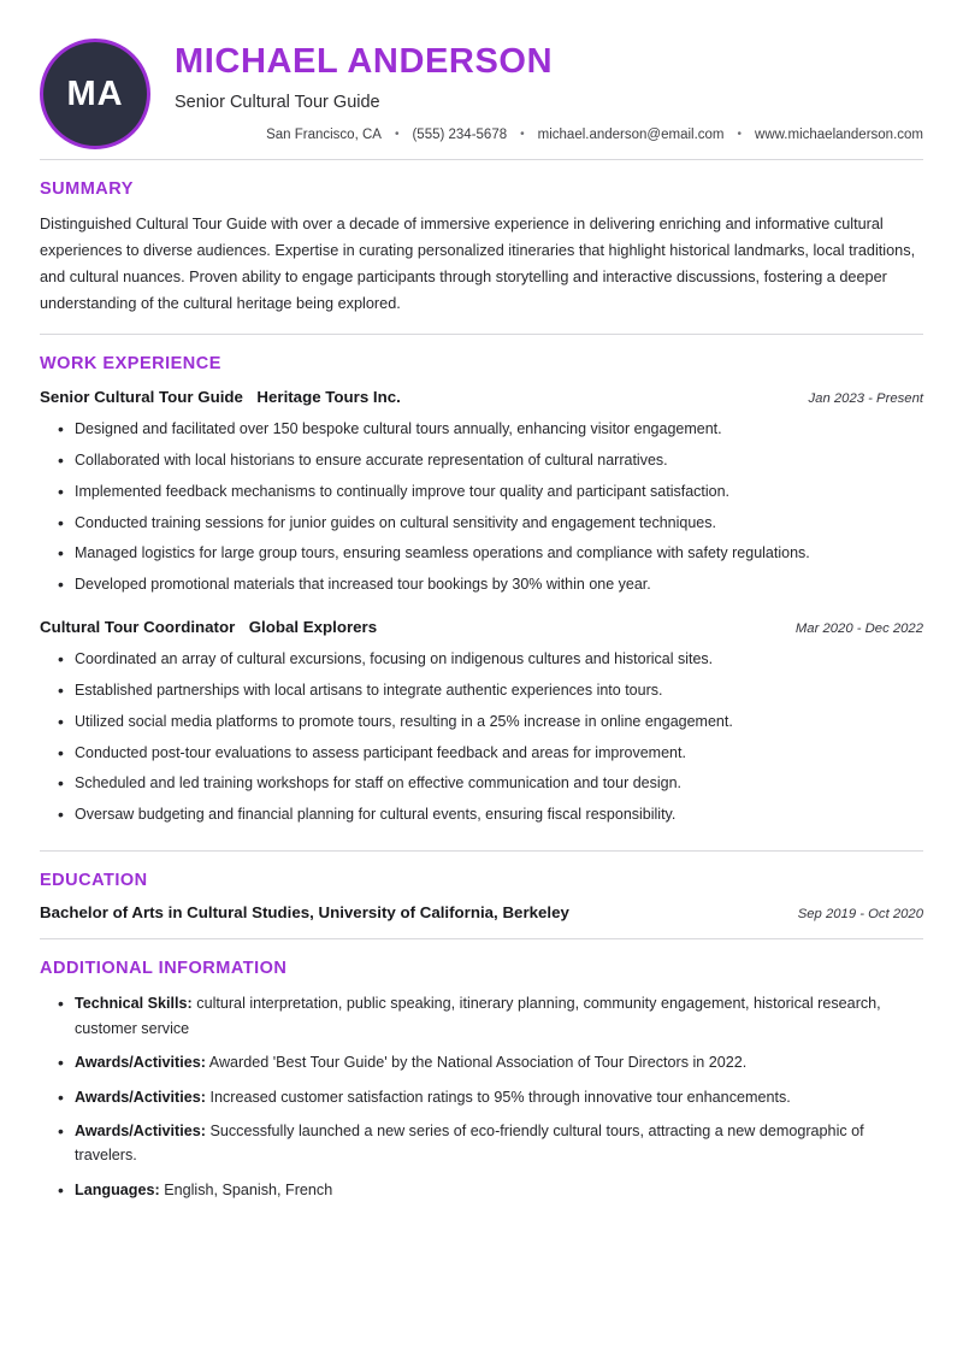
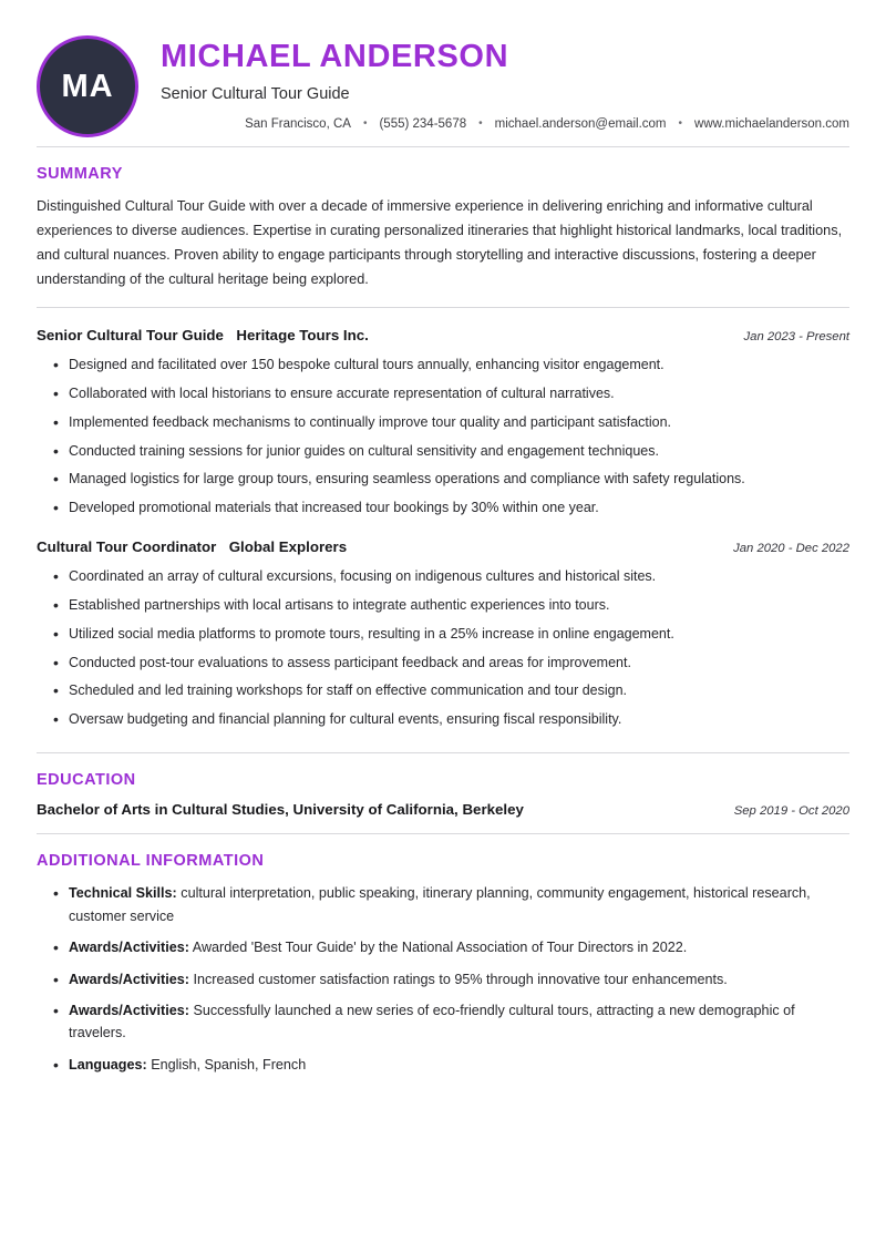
  MA
  MICHAEL ANDERSON
  Senior Cultural Tour Guide
  San Francisco, CA
  •
  (555) 234-5678
  •
  michael.anderson@email.com
  •
  www.michaelanderson.com
  SUMMARY
  Distinguished Cultural Tour Guide with over a decade of immersive experience in delivering enriching and informative cultural experiences to diverse audiences. Expertise in curating personalized itineraries that highlight historical landmarks, local traditions, and cultural nuances. Proven ability to engage participants through storytelling and interactive discussions, fostering a deeper understanding of the cultural heritage being explored.
- WORK EXPERIENCE
  Senior Cultural Tour Guide Heritage Tours Inc.
  Jan 2023 - Present
  Designed and facilitated over 150 bespoke cultural tours annually, enhancing visitor engagement.
  Collaborated with local historians to ensure accurate representation of cultural narratives.
  Implemented feedback mechanisms to continually improve tour quality and participant satisfaction.
  Conducted training sessions for junior guides on cultural sensitivity and engagement techniques.
  Managed logistics for large group tours, ensuring seamless operations and compliance with safety regulations.
  Developed promotional materials that increased tour bookings by 30% within one year.
  Cultural Tour Coordinator Global Explorers
- Mar 2020 - Dec 2022
+ Jan 2020 - Dec 2022
  Coordinated an array of cultural excursions, focusing on indigenous cultures and historical sites.
  Established partnerships with local artisans to integrate authentic experiences into tours.
  Utilized social media platforms to promote tours, resulting in a 25% increase in online engagement.
  Conducted post-tour evaluations to assess participant feedback and areas for improvement.
  Scheduled and led training workshops for staff on effective communication and tour design.
  Oversaw budgeting and financial planning for cultural events, ensuring fiscal responsibility.
  EDUCATION
  Bachelor of Arts in Cultural Studies, University of California, Berkeley
  Sep 2019 - Oct 2020
  ADDITIONAL INFORMATION
  Technical Skills: cultural interpretation, public speaking, itinerary planning, community engagement, historical research, customer service
  Awards/Activities: Awarded 'Best Tour Guide' by the National Association of Tour Directors in 2022.
  Awards/Activities: Increased customer satisfaction ratings to 95% through innovative tour enhancements.
  Awards/Activities: Successfully launched a new series of eco-friendly cultural tours, attracting a new demographic of travelers.
  Languages: English, Spanish, French
